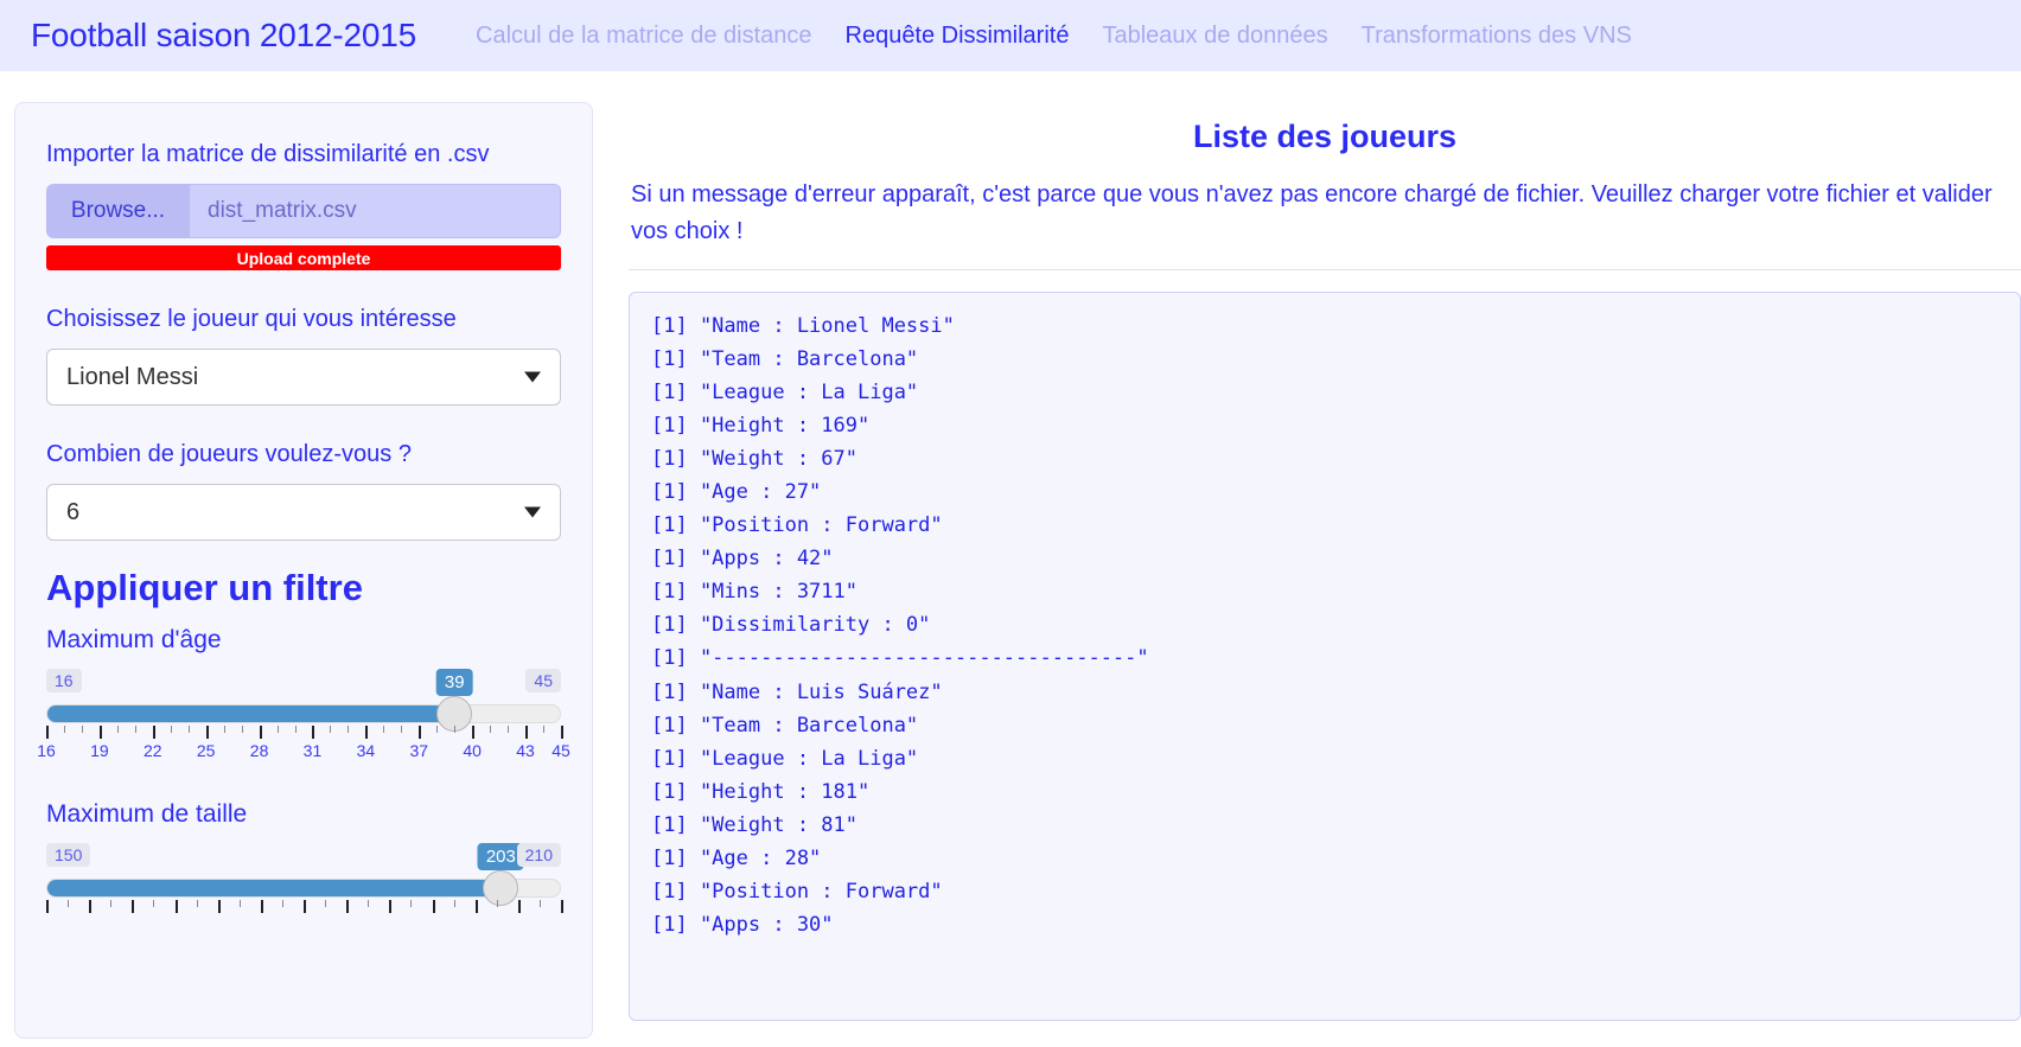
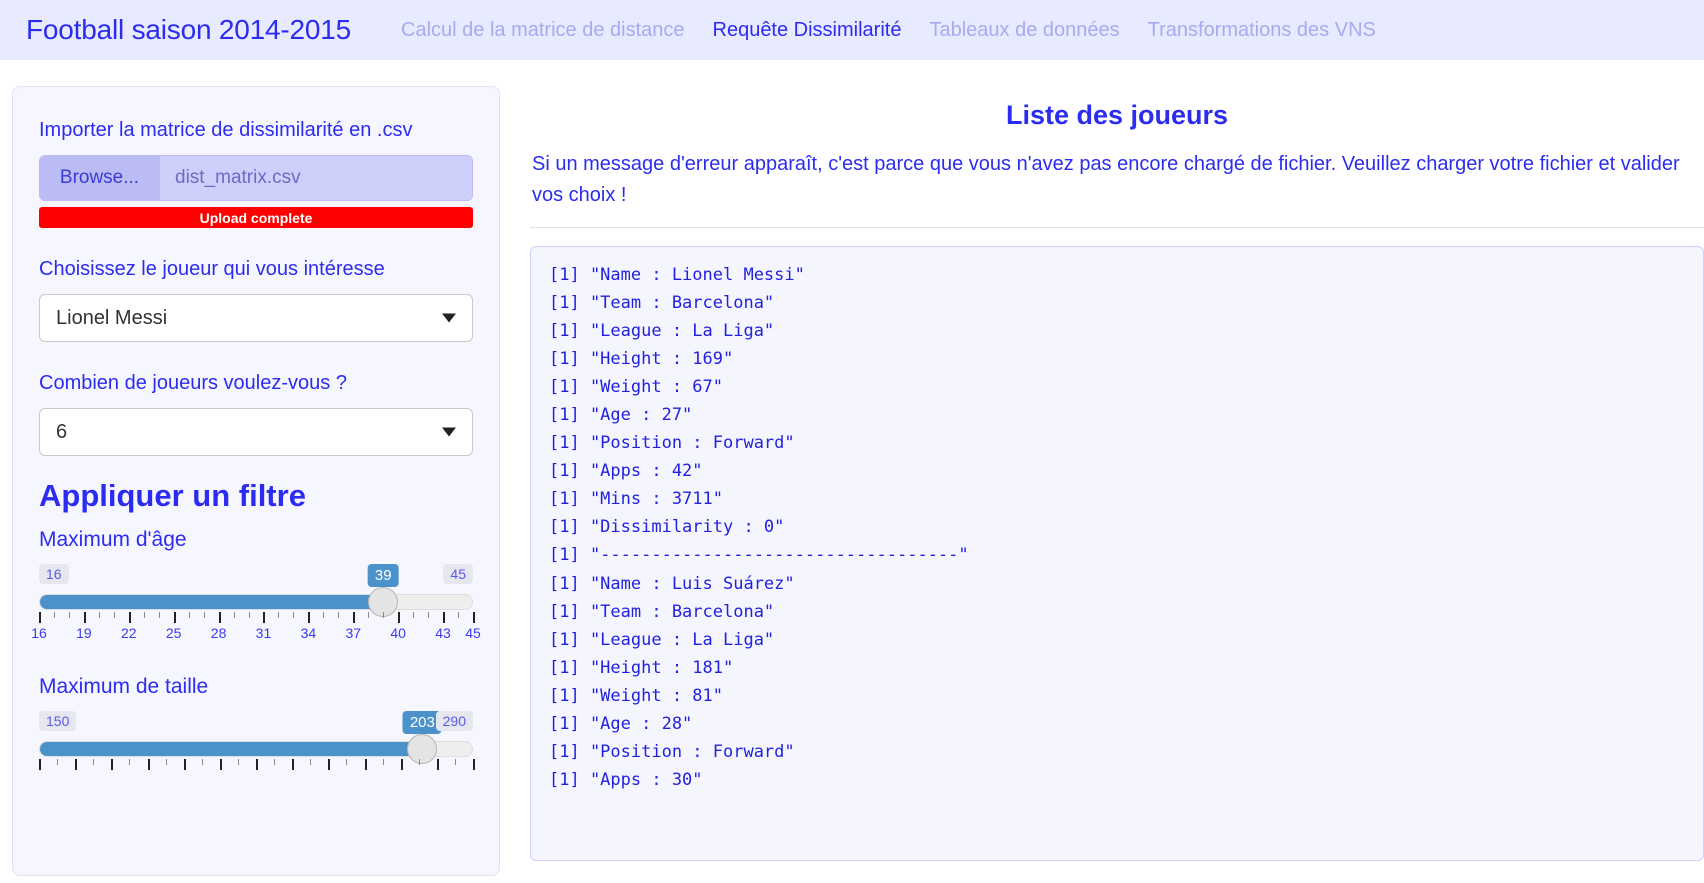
- Football saison 2012-2015
+ Football saison 2014-2015
  Calcul de la matrice de distance
  Requête Dissimilarité
  Tableaux de données
  Transformations des VNS
  Importer la matrice de dissimilarité en .csv
  Browse...
  dist_matrix.csv
  Upload complete
  Choisissez le joueur qui vous intéresse
  Lionel Messi
  Combien de joueurs voulez-vous ?
  6
  Appliquer un filtre
  Maximum d'âge
  16
  39
  45
  16
  19
  22
  25
  28
  31
  34
  37
  40
  43
  45
  Maximum de taille
  150
  203
- 210
+ 290
  Liste des joueurs
  Si un message d'erreur apparaît, c'est parce que vous n'avez pas encore chargé de fichier. Veuillez charger votre fichier et valider vos choix !
  [1] "Name : Lionel Messi"
  [1] "Team : Barcelona"
  [1] "League : La Liga"
  [1] "Height : 169"
  [1] "Weight : 67"
  [1] "Age : 27"
  [1] "Position : Forward"
  [1] "Apps : 42"
  [1] "Mins : 3711"
  [1] "Dissimilarity : 0"
  [1] "-----------------------------------"
  [1] "Name : Luis Suárez"
  [1] "Team : Barcelona"
  [1] "League : La Liga"
  [1] "Height : 181"
  [1] "Weight : 81"
  [1] "Age : 28"
  [1] "Position : Forward"
  [1] "Apps : 30"
